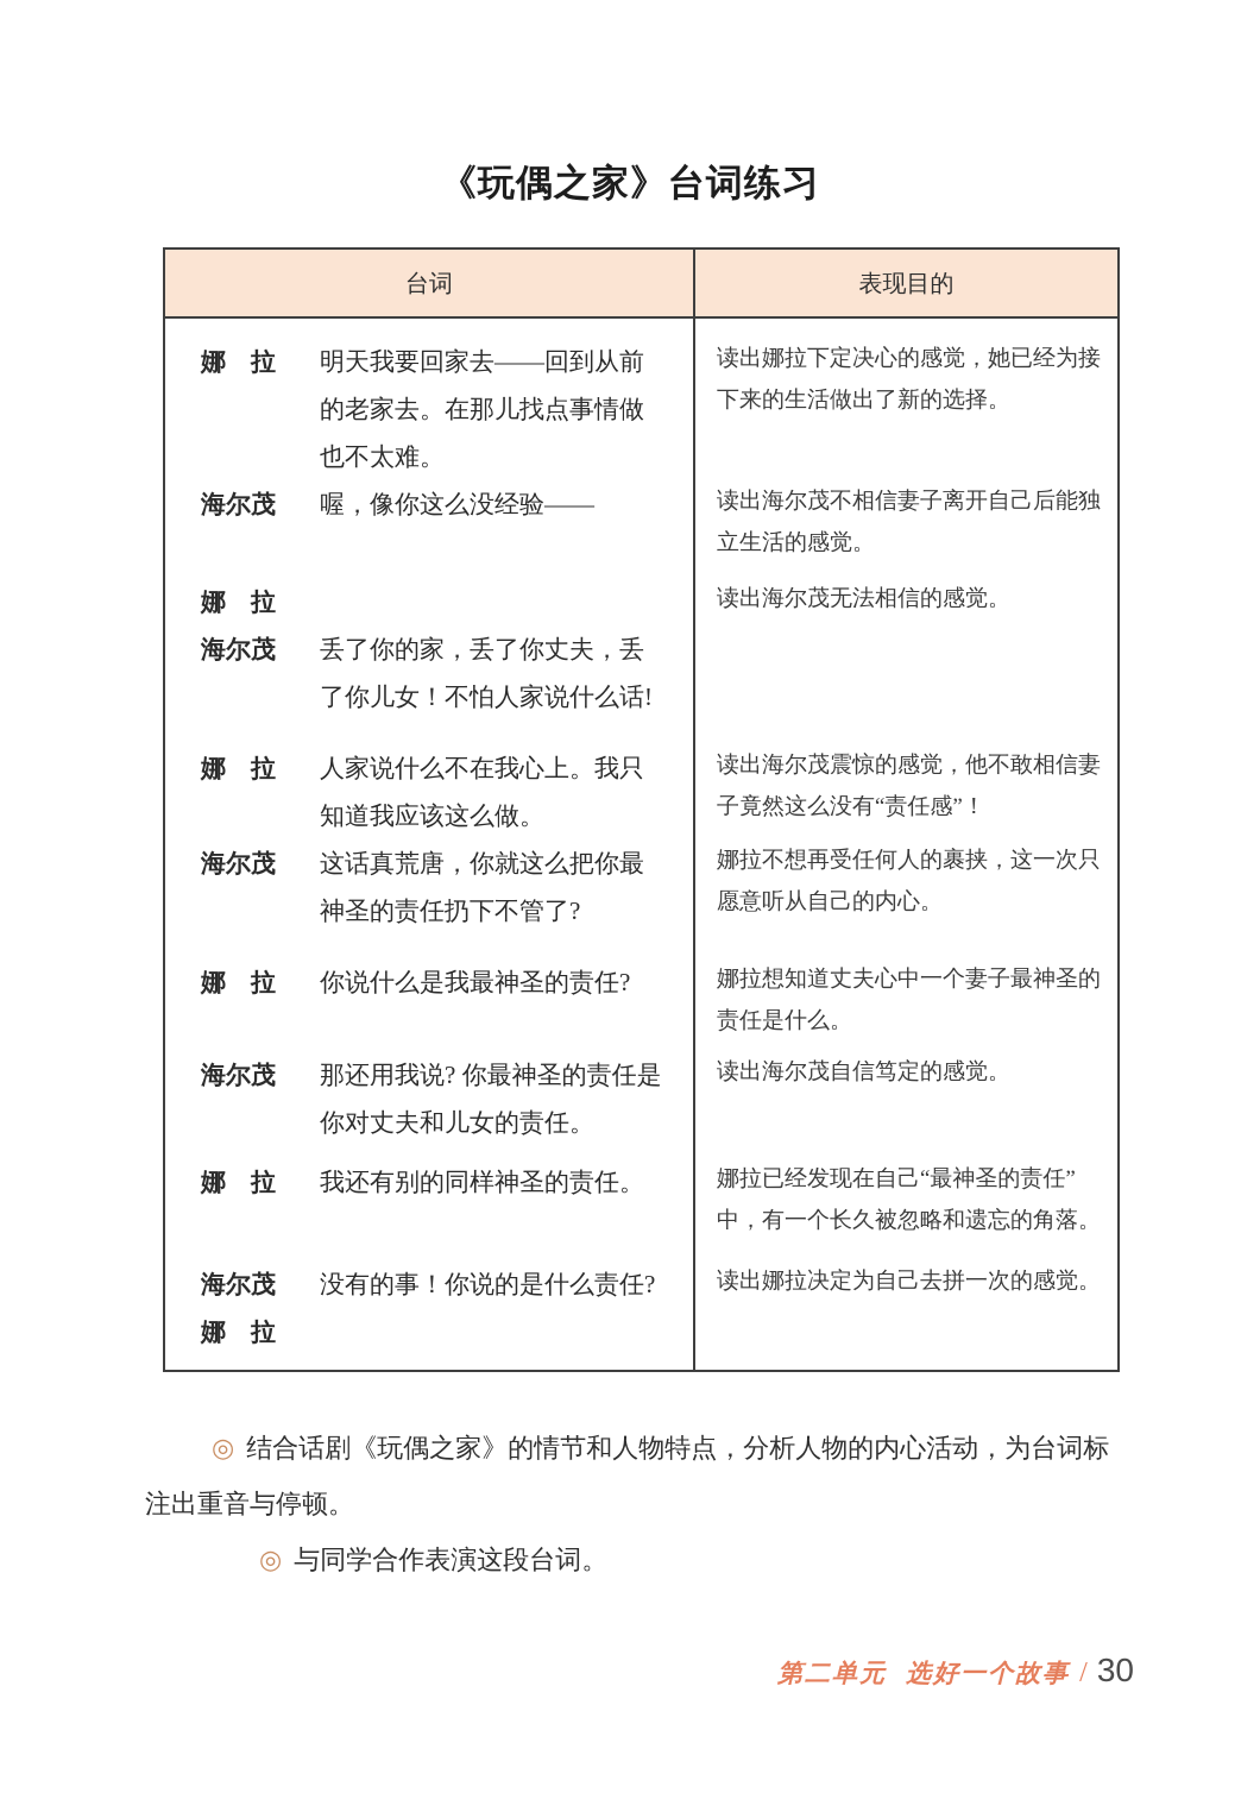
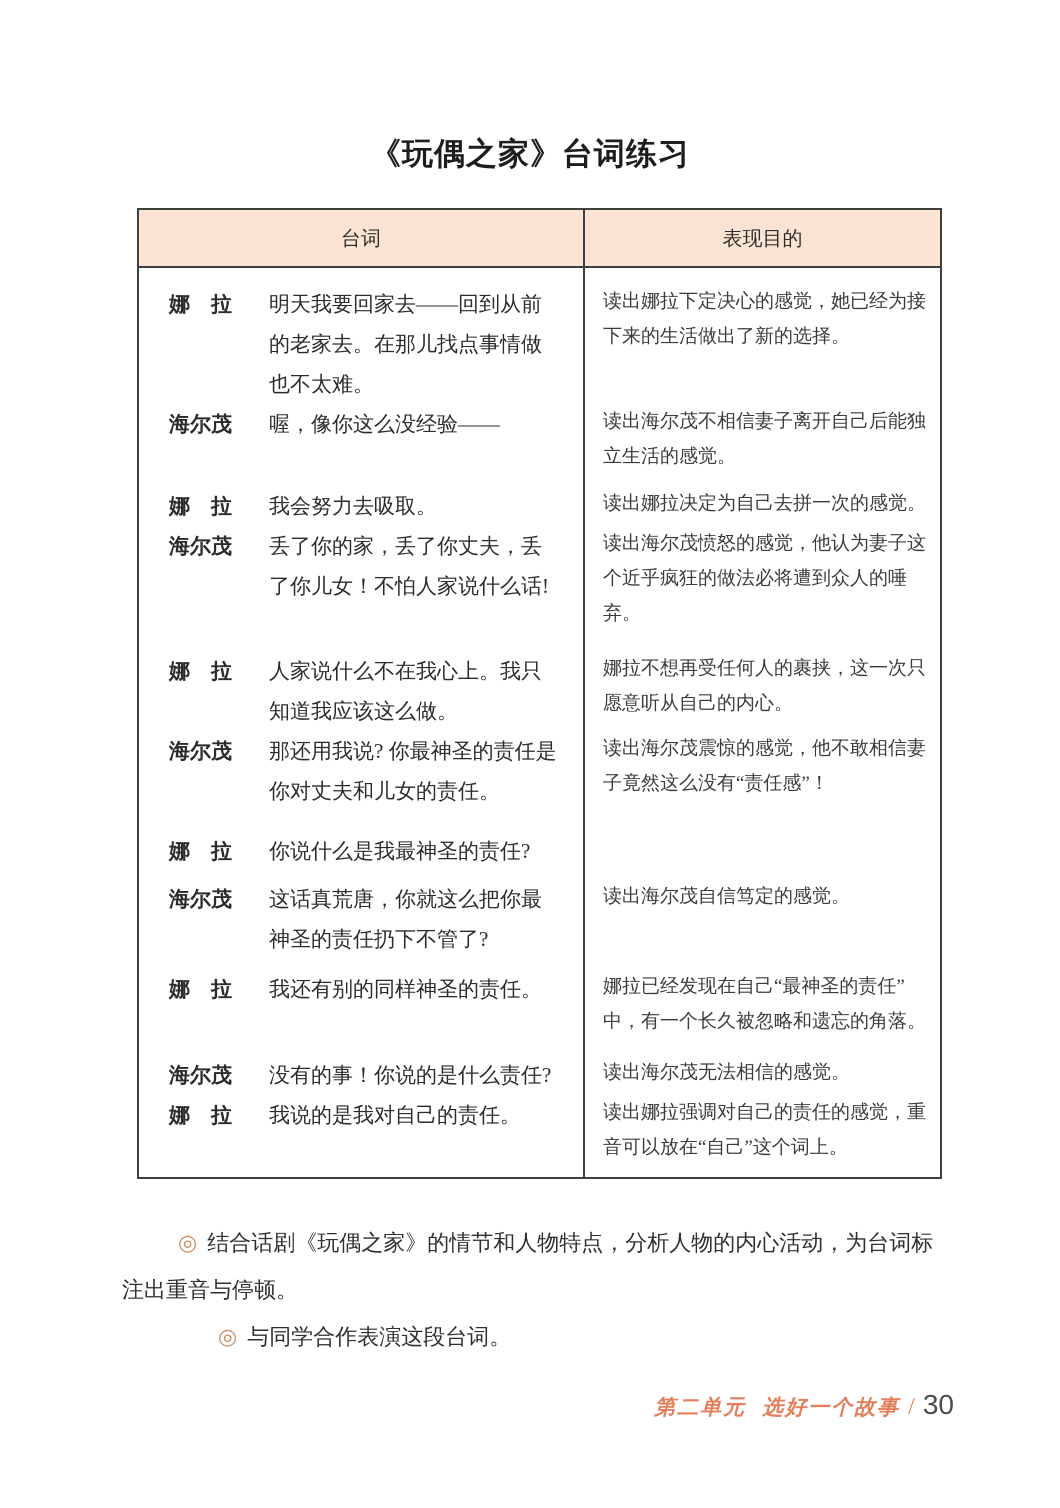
  《玩偶之家》台词练习
  台词
  表现目的
  娜 拉
  明天我要回家去——回到从前的老家去。在那儿找点事情做也不太难。
  读出娜拉下定决心的感觉，她已经为接下来的生活做出了新的选择。
  海尔茂
  喔，像你这么没经验——
  读出海尔茂不相信妻子离开自己后能独立生活的感觉。
  娜 拉
+ 我会努力去吸取。
- 读出海尔茂无法相信的感觉。
+ 读出娜拉决定为自己去拼一次的感觉。
  海尔茂
  丢了你的家，丢了你丈夫，丢了你儿女！不怕人家说什么话!
+ 读出海尔茂愤怒的感觉，他认为妻子这个近乎疯狂的做法必将遭到众人的唾弃。
  娜 拉
  人家说什么不在我心上。我只知道我应该这么做。
- 读出海尔茂震惊的感觉，他不敢相信妻子竟然这么没有“责任感”！
+ 娜拉不想再受任何人的裹挟，这一次只愿意听从自己的内心。
  海尔茂
- 这话真荒唐，你就这么把你最神圣的责任扔下不管了?
+ 那还用我说? 你最神圣的责任是你对丈夫和儿女的责任。
- 娜拉不想再受任何人的裹挟，这一次只愿意听从自己的内心。
+ 读出海尔茂震惊的感觉，他不敢相信妻子竟然这么没有“责任感”！
  娜 拉
  你说什么是我最神圣的责任?
- 娜拉想知道丈夫心中一个妻子最神圣的责任是什么。
  海尔茂
- 那还用我说? 你最神圣的责任是你对丈夫和儿女的责任。
+ 这话真荒唐，你就这么把你最神圣的责任扔下不管了?
  读出海尔茂自信笃定的感觉。
  娜 拉
  我还有别的同样神圣的责任。
  娜拉已经发现在自己“最神圣的责任”中，有一个长久被忽略和遗忘的角落。
  海尔茂
  没有的事！你说的是什么责任?
- 读出娜拉决定为自己去拼一次的感觉。
+ 读出海尔茂无法相信的感觉。
  娜 拉
+ 我说的是我对自己的责任。
+ 读出娜拉强调对自己的责任的感觉，重音可以放在“自己”这个词上。
  ◎ 结合话剧《玩偶之家》的情节和人物特点，分析人物的内心活动，为台词标注出重音与停顿。
  ◎ 与同学合作表演这段台词。
  第二单元
  选好一个故事
  /
  30
